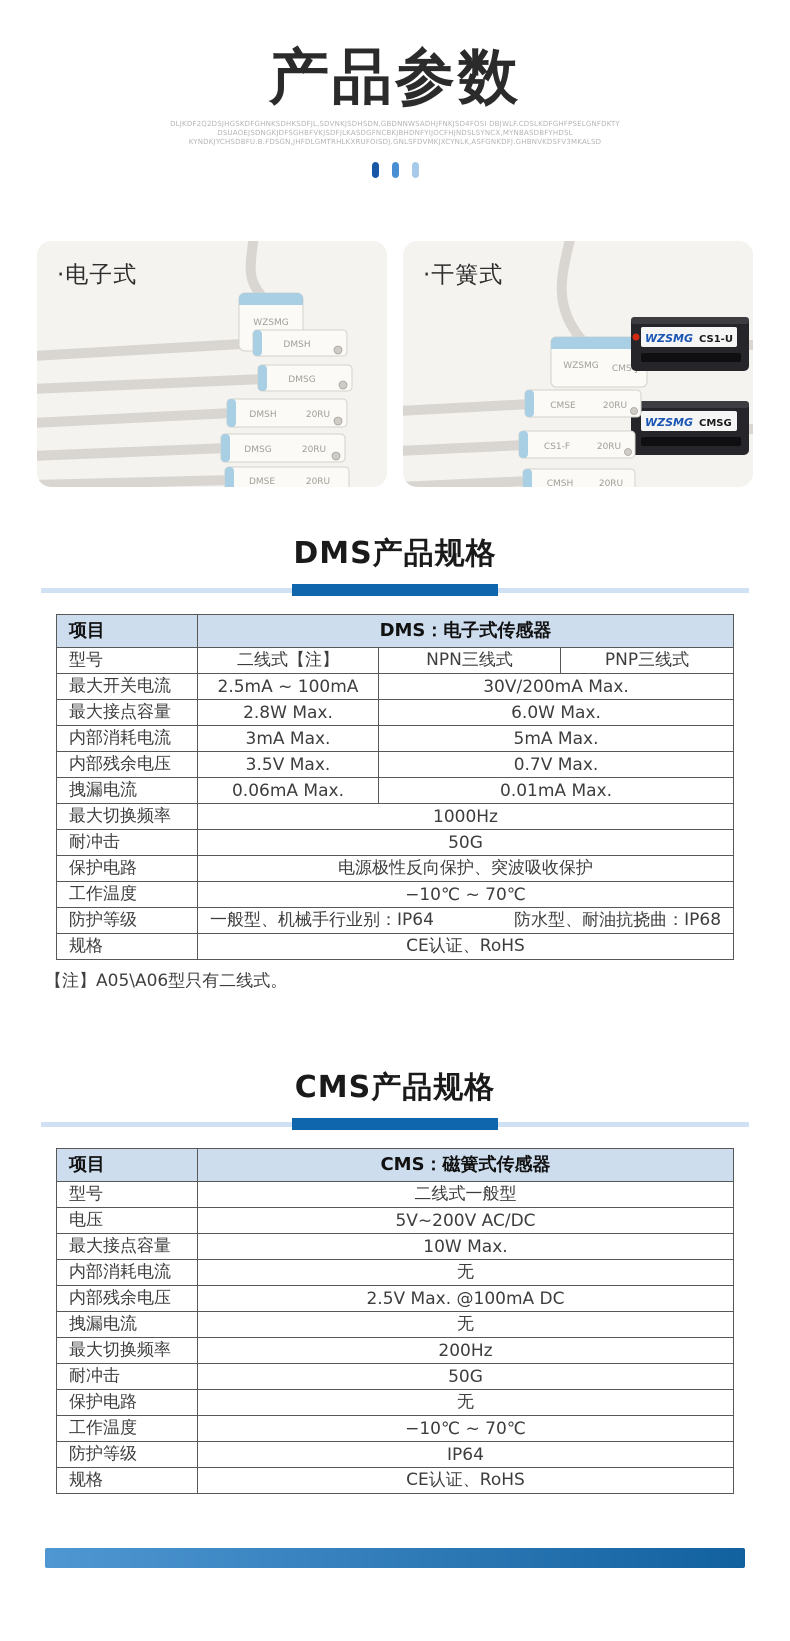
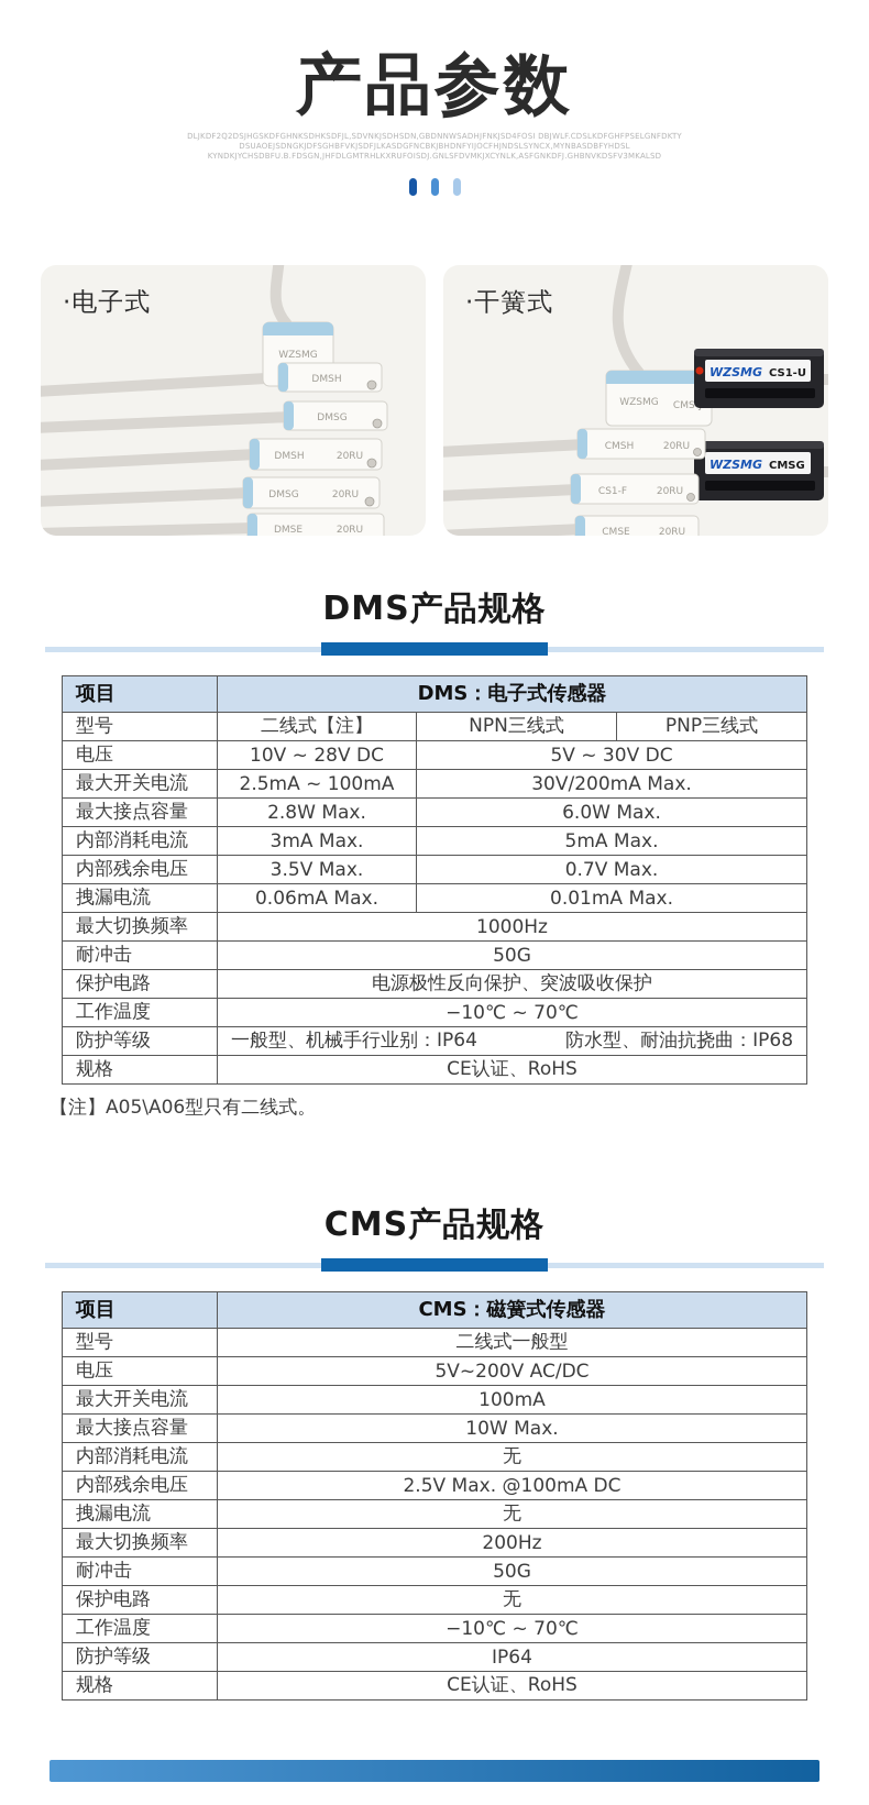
  产品参数
  DSUAOEJSDNGKJDFSGHBFVKJSDFJLKASDGFNCBKJBHDNFYIJOCFHJNDSLSYNCX,MYNBASDBFYHDSL
  KYNDKJYCHSDBFU.B.FDSGN,JHFDLGMTRHLKXRUFOISDJ.GNLSFDVMKJXCYNLK,ASFGNKDFJ.GHBNVKDSFV3MKALSD
  ·电子式
  WZSMG
  DMSH
  DMSG
  DMSH
  20RU
  DMSG
  20RU
  DMSE
  20RU
  ·干簧式
  WZSMG
  WZSMG
  CS1-U
  WZSMG
  CMSG
- CMSE
+ CMSH
  20RU
  CS1-F
  20RU
- CMSH
+ CMSE
  20RU
  DMS产品规格
  项目	DMS：电子式传感器
  型号	二线式【注】	NPN三线式	PNP三线式
+ 电压	10V ~ 28V DC	5V ~ 30V DC
  最大开关电流	2.5mA ~ 100mA	30V/200mA Max.
  最大接点容量	2.8W Max.	6.0W Max.
  内部消耗电流	3mA Max.	5mA Max.
  内部残余电压	3.5V Max.	0.7V Max.
  拽漏电流	0.06mA Max.	0.01mA Max.
  最大切换频率	1000Hz
  耐冲击	50G
  保护电路	电源极性反向保护、突波吸收保护
  工作温度	−10℃ ~ 70℃
  防护等级	一般型、机械手行业别：IP64 防水型、耐油抗挠曲：IP68
  规格	CE认证、RoHS
  【注】A05\A06型只有二线式。
  CMS产品规格
  项目	CMS：磁簧式传感器
  型号	二线式一般型
  电压	5V~200V AC/DC
+ 最大开关电流	100mA
  最大接点容量	10W Max.
  内部消耗电流	无
  内部残余电压	2.5V Max. @100mA DC
  拽漏电流	无
  最大切换频率	200Hz
  耐冲击	50G
  保护电路	无
  工作温度	−10℃ ~ 70℃
  防护等级	IP64
  规格	CE认证、RoHS
